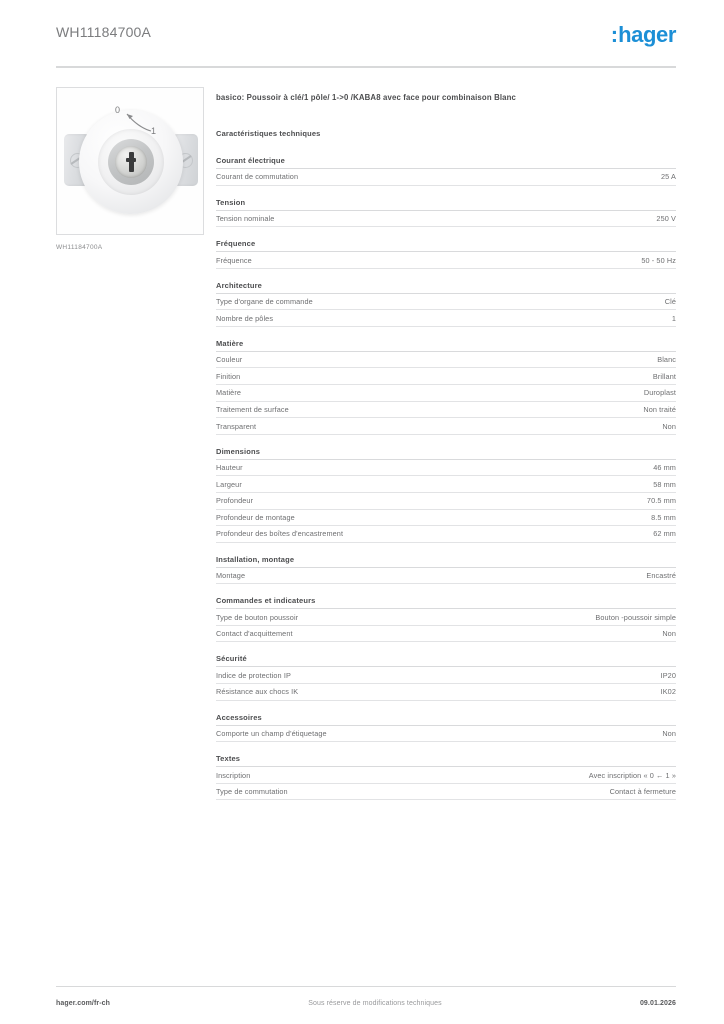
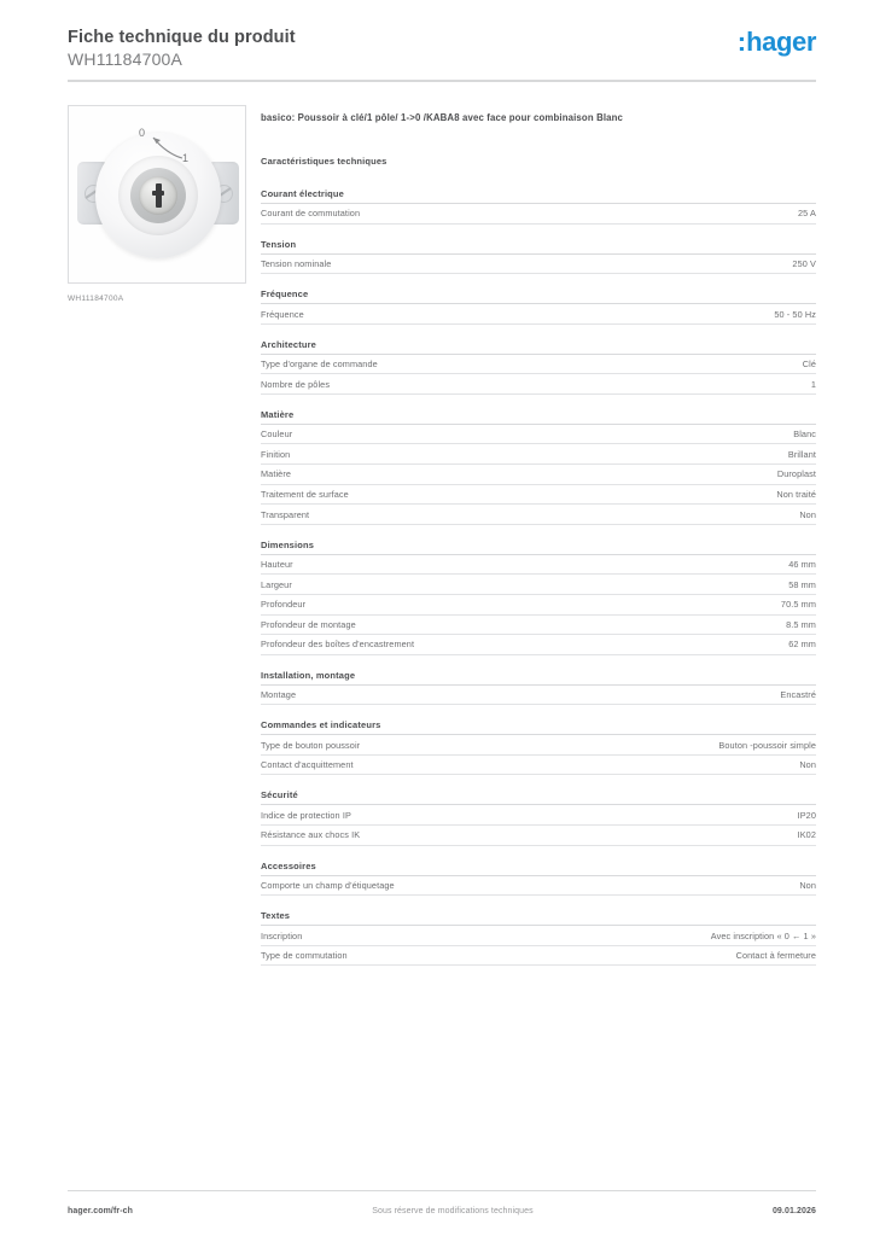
+ Fiche technique du produit
  WH11184700A
  :
  hager
  0
  1
  basico: Poussoir à clé/1 pôle/ 1->0 /KABA8 avec face pour combinaison Blanc
  Caractéristiques techniques
  Courant électrique
  Courant de commutation
  25 A
  Tension
  Tension nominale
  250 V
  Fréquence
  Fréquence
  50 - 50 Hz
  Architecture
  Type d'organe de commande
  Clé
  Nombre de pôles
  1
  Matière
  Couleur
  Blanc
  Finition
  Brillant
  Matière
  Duroplast
  Traitement de surface
  Non traité
  Transparent
  Non
  Dimensions
  Hauteur
  46 mm
  Largeur
  58 mm
  Profondeur
  70.5 mm
  Profondeur de montage
  8.5 mm
  Profondeur des boîtes d'encastrement
  62 mm
  Installation, montage
  Montage
  Encastré
  Commandes et indicateurs
  Type de bouton poussoir
  Bouton -poussoir simple
  Contact d'acquittement
  Non
  Sécurité
  Indice de protection IP
  IP20
  Résistance aux chocs IK
  IK02
  Accessoires
  Comporte un champ d'étiquetage
  Non
  Textes
  Inscription
  Avec inscription « 0 ← 1 »
  Type de commutation
  Contact à fermeture
